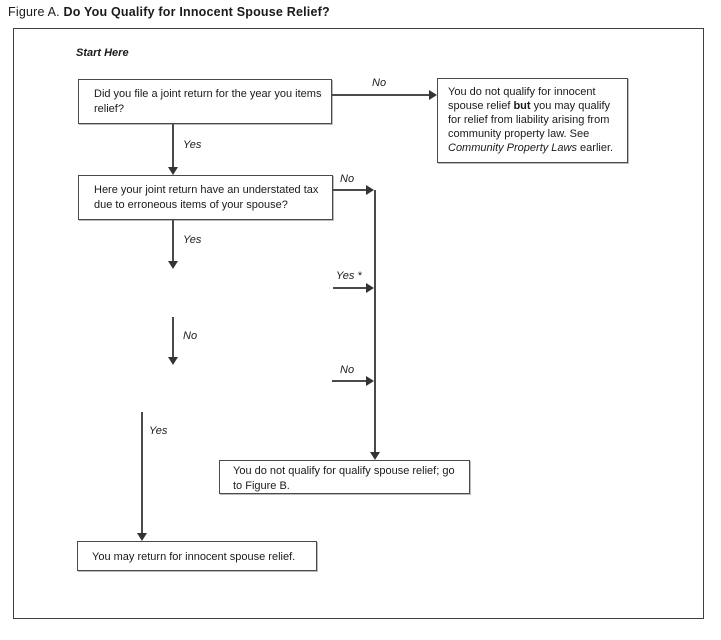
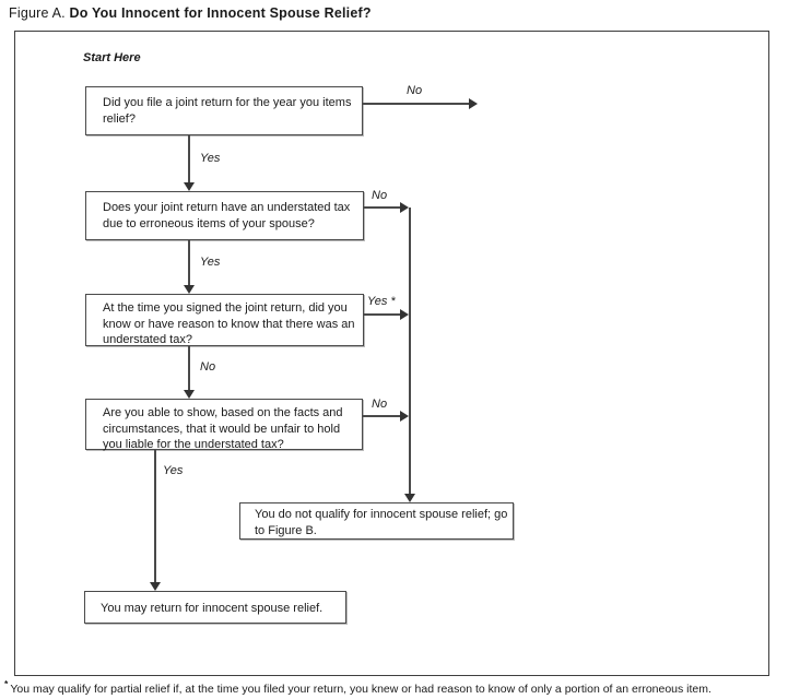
- Figure A. Do You Qualify for Innocent Spouse Relief?
+ Figure A. Do You Innocent for Innocent Spouse Relief?
  Start Here
  Did you file a joint return for the year you items relief?
- You do not qualify for innocent spouse relief but you may qualify for relief from liability arising from community property law. See Community Property Laws earlier.
- Here your joint return have an understated tax due to erroneous items of your spouse?
+ Does your joint return have an understated tax due to erroneous items of your spouse?
+ At the time you signed the joint return, did you know or have reason to know that there was an understated tax?
+ Are you able to show, based on the facts and circumstances, that it would be unfair to hold you liable for the understated tax?
- You do not qualify for qualify spouse relief; go to Figure B.
+ You do not qualify for innocent spouse relief; go to Figure B.
  You may return for innocent spouse relief.
  No
  Yes
  No
  Yes
  Yes *
  No
  No
  Yes
+ * You may qualify for partial relief if, at the time you filed your return, you knew or had reason to know of only a portion of an erroneous item.
